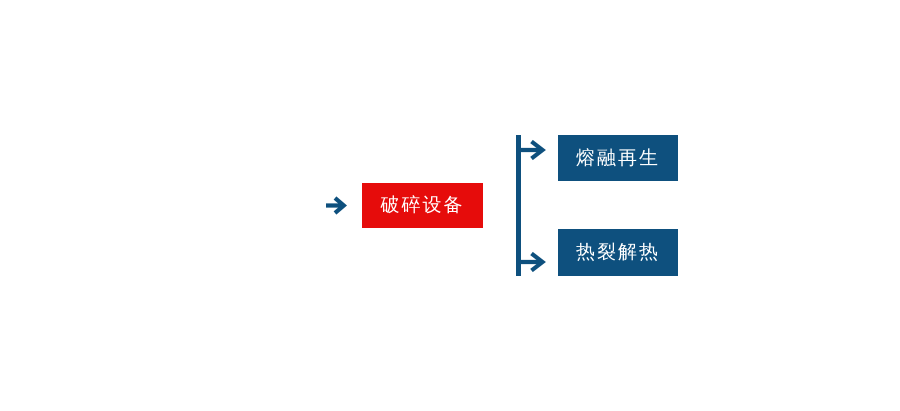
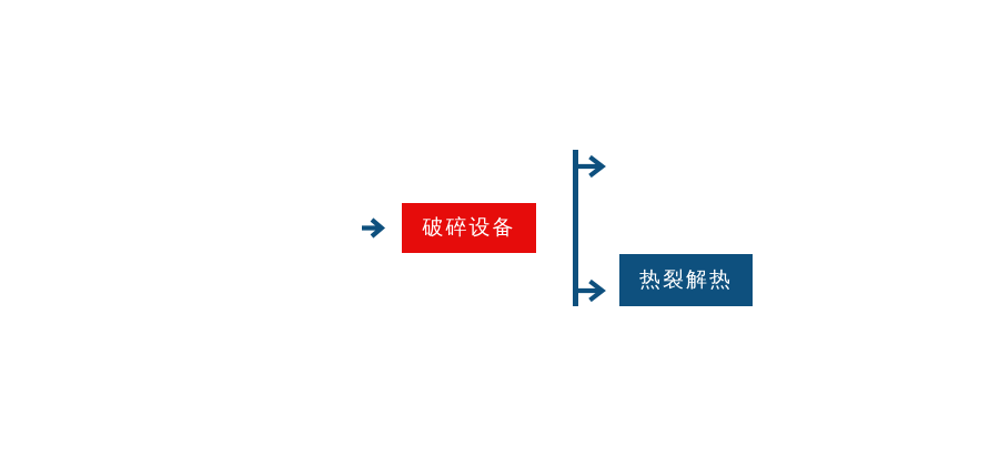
  破碎设备
- 熔融再生
  热裂解热
